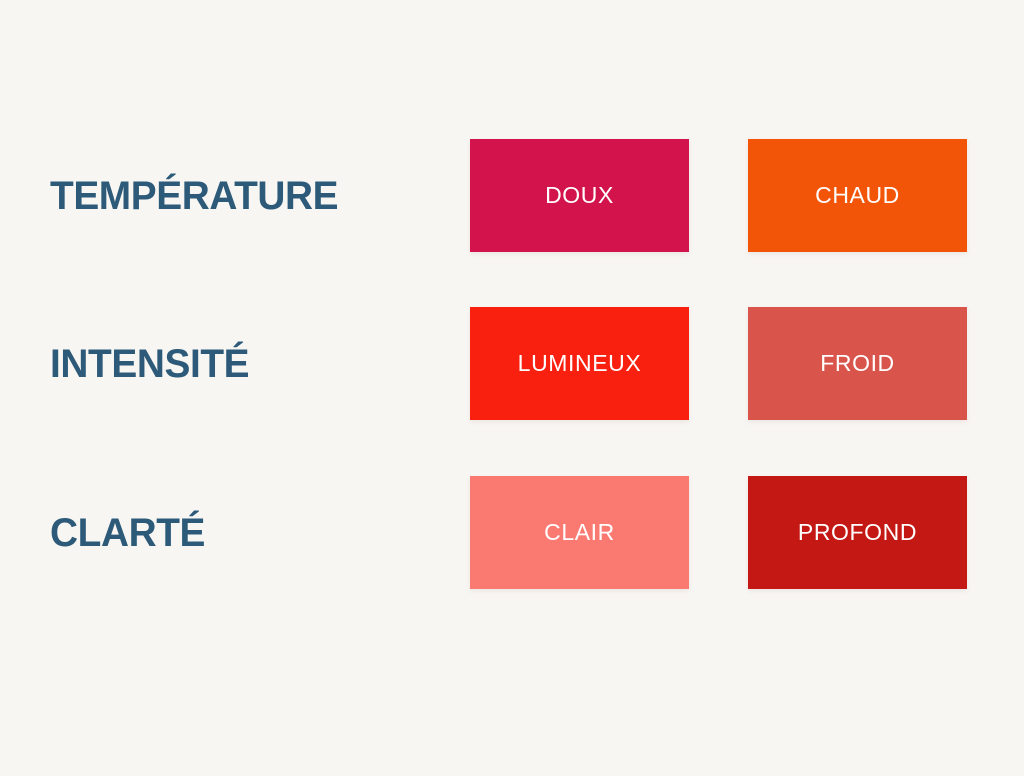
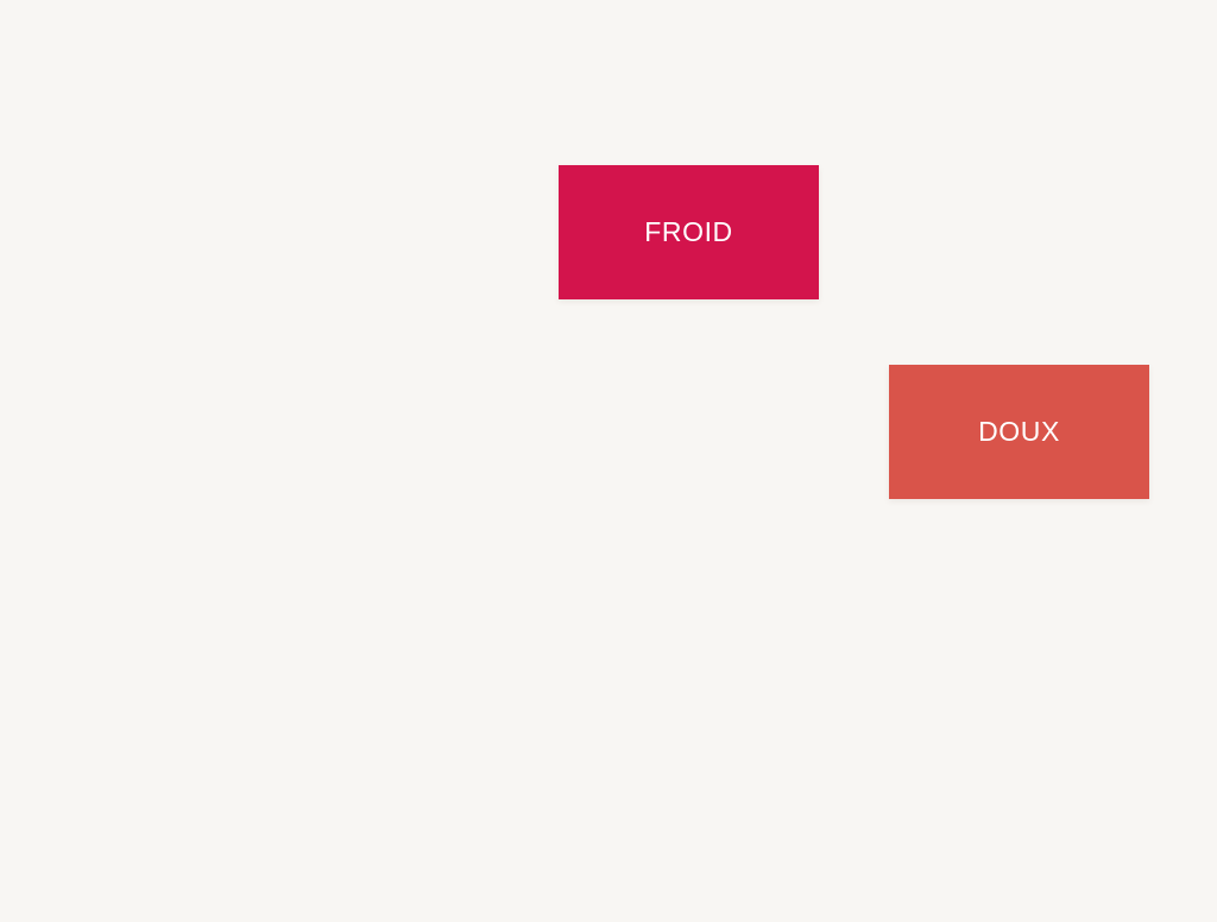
- TEMPÉRATURE
- DOUX
+ FROID
- CHAUD
- INTENSITÉ
- LUMINEUX
- FROID
+ DOUX
- CLARTÉ
- CLAIR
- PROFOND
